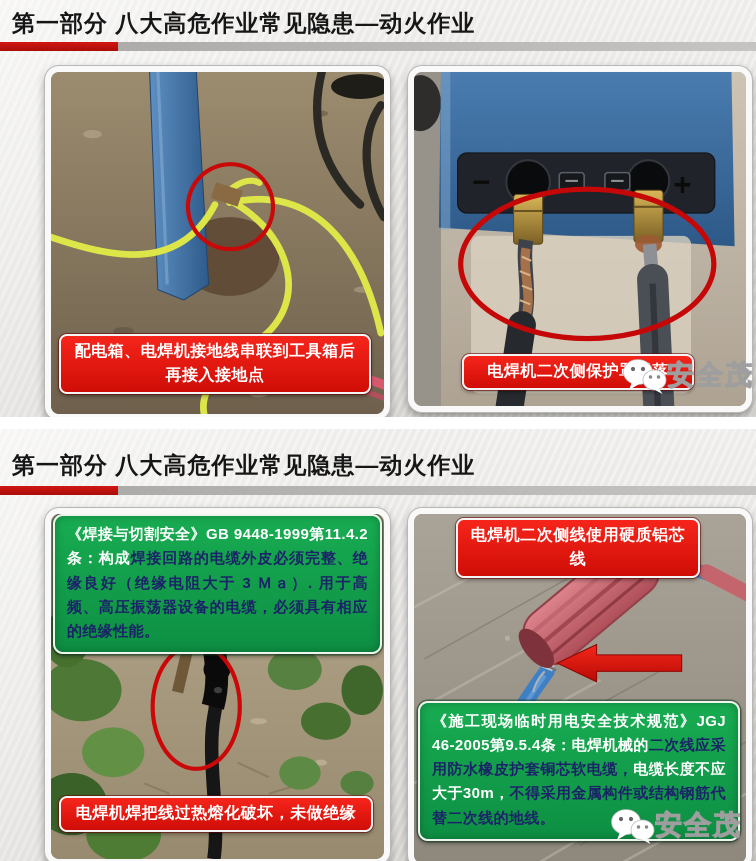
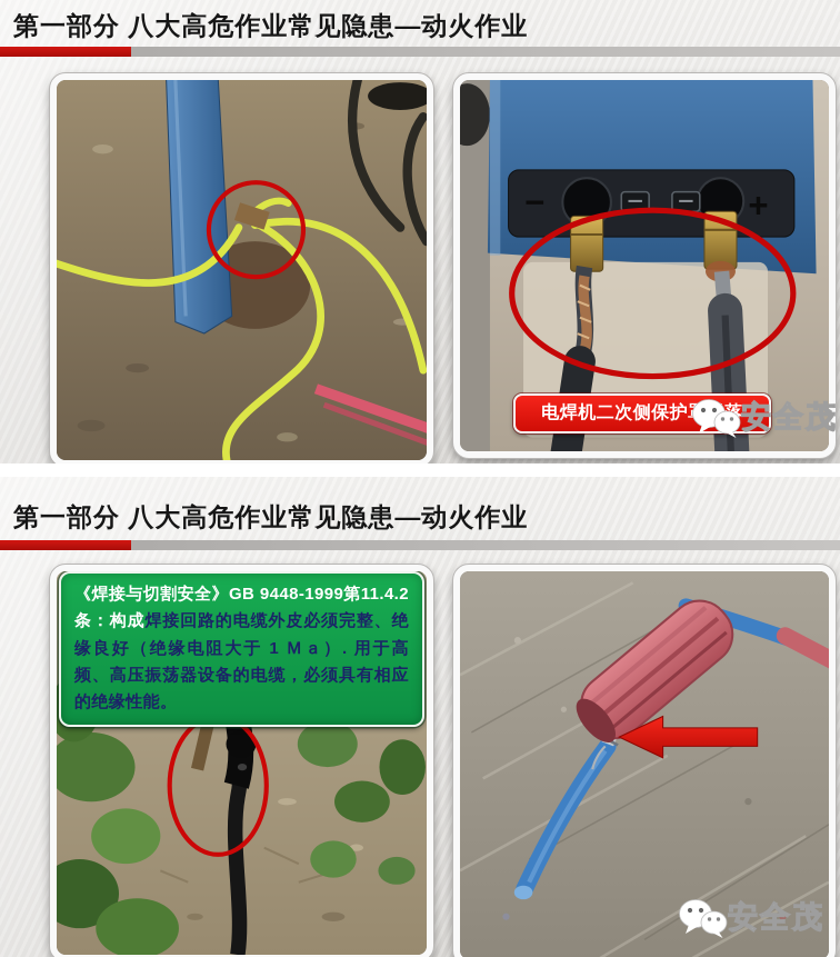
  第一部分 八大高危作业常见隐患—动火作业
- 配电箱、电焊机接地线串联到工具箱后再接入接地点
  −
  +
  电焊机二次侧保护
  安全茂
  第一部分 八大高危作业常见隐患—动火作业
- 《焊接与切割安全》GB 9448-1999第11.4.2条：构成焊接回路的电缆外皮必须完整、绝缘良好（绝缘电阻大于 3 Ｍａ）. 用于高频、高压振荡器设备的电缆，必须具有相应的绝缘性能。
+ 《焊接与切割安全》GB 9448-1999第11.4.2条：构成焊接回路的电缆外皮必须完整、绝缘良好（绝缘电阻大于 1 Ｍａ）. 用于高频、高压振荡器设备的电缆，必须具有相应的绝缘性能。
- 电焊机焊把线过热熔化破坏，未做绝缘
- 电焊机二次侧线使用硬质铝芯线
- 《施工现场临时用电安全技术规范》JGJ 46-2005第9.5.4条：电焊机械的二次线应采用防水橡皮护套铜芯软电缆，电缆长度不应大于30m，不得采用金属构件或结构钢筋代替二次线的地线。
  安全茂
